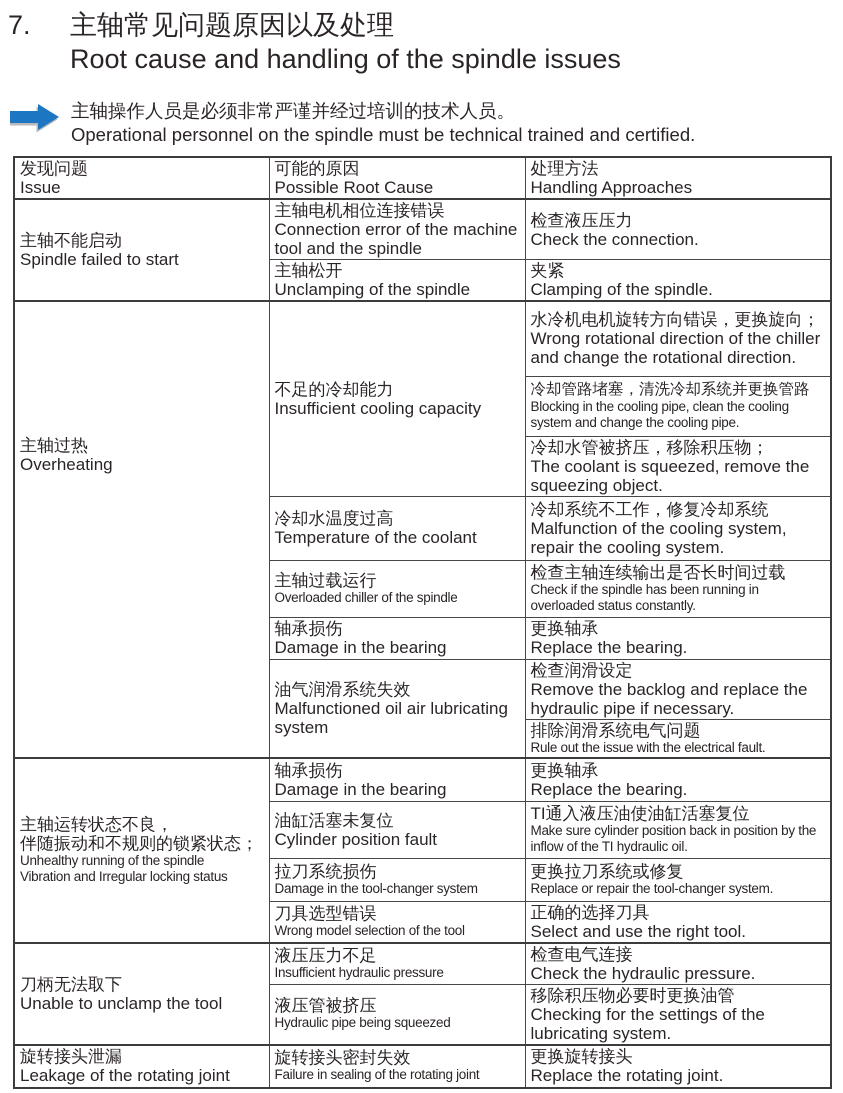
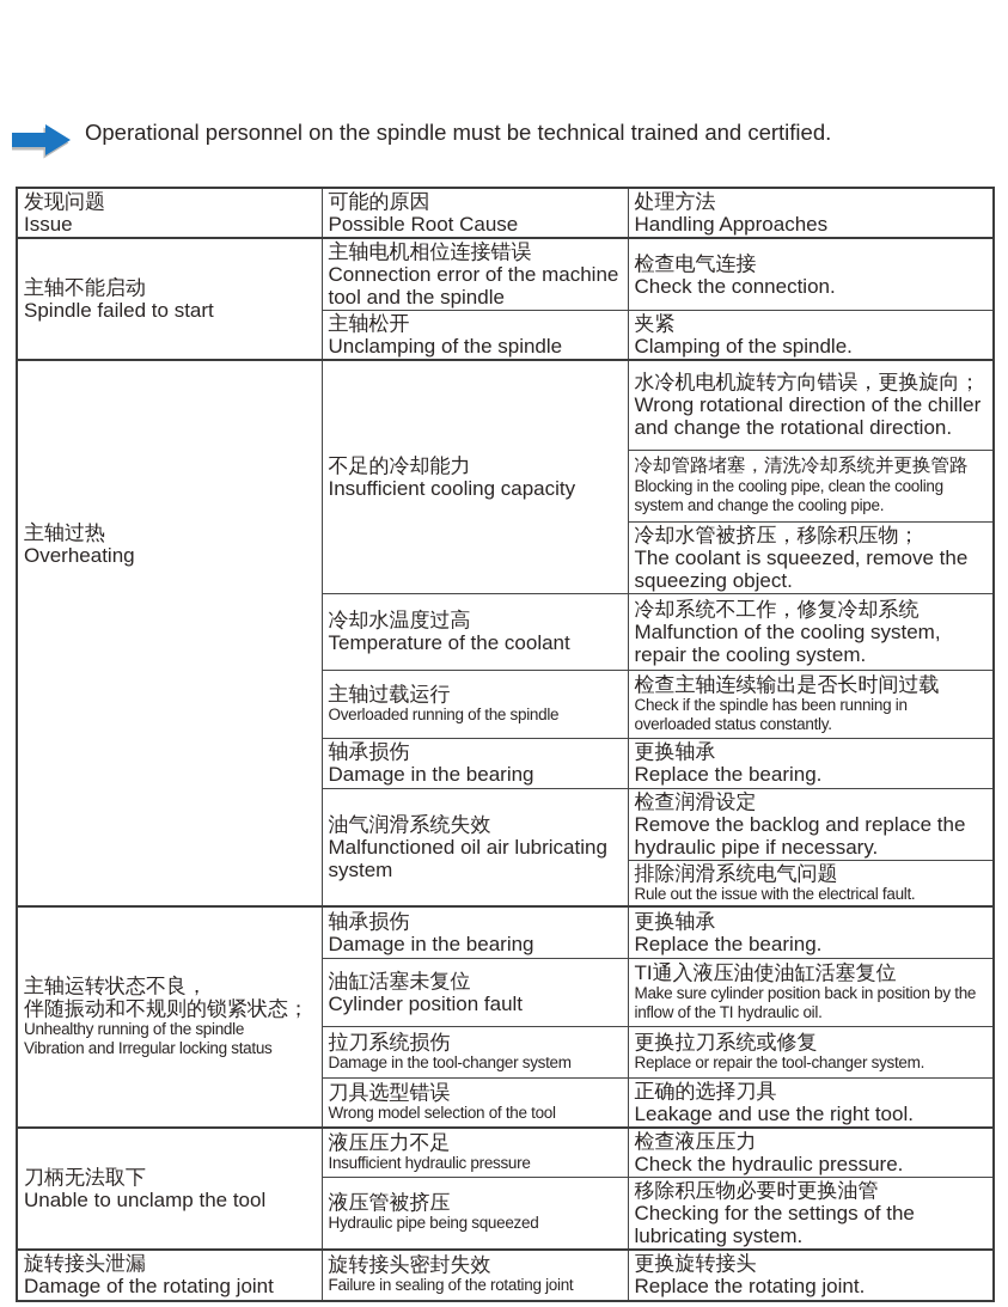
- 7.
- 主轴常见问题原因以及处理
- Root cause and handling of the spindle issues
- 主轴操作人员是必须非常严谨并经过培训的技术人员。
  Operational personnel on the spindle must be technical trained and certified.
  发现问题 Issue	可能的原因 Possible Root Cause	处理方法 Handling Approaches
- 主轴不能启动 Spindle failed to start	主轴电机相位连接错误 Connection error of the machine tool and the spindle	检查液压压力 Check the connection.
+ 主轴不能启动 Spindle failed to start	主轴电机相位连接错误 Connection error of the machine tool and the spindle	检查电气连接 Check the connection.
  主轴松开 Unclamping of the spindle	夹紧 Clamping of the spindle.
  主轴过热 Overheating	不足的冷却能力 Insufficient cooling capacity	水冷机电机旋转方向错误，更换旋向； Wrong rotational direction of the chiller and change the rotational direction.
  冷却管路堵塞，清洗冷却系统并更换管路 Blocking in the cooling pipe, clean the cooling system and change the cooling pipe.
  冷却水管被挤压，移除积压物； The coolant is squeezed, remove the squeezing object.
  冷却水温度过高 Temperature of the coolant	冷却系统不工作，修复冷却系统 Malfunction of the cooling system, repair the cooling system.
- 主轴过载运行 Overloaded chiller of the spindle	检查主轴连续输出是否长时间过载 Check if the spindle has been running in overloaded status constantly.
+ 主轴过载运行 Overloaded running of the spindle	检查主轴连续输出是否长时间过载 Check if the spindle has been running in overloaded status constantly.
  轴承损伤 Damage in the bearing	更换轴承 Replace the bearing.
  油气润滑系统失效 Malfunctioned oil air lubricating system	检查润滑设定 Remove the backlog and replace the hydraulic pipe if necessary.
  排除润滑系统电气问题 Rule out the issue with the electrical fault.
  主轴运转状态不良， 伴随振动和不规则的锁紧状态； Unhealthy running of the spindle Vibration and Irregular locking status	轴承损伤 Damage in the bearing	更换轴承 Replace the bearing.
  油缸活塞未复位 Cylinder position fault	TI通入液压油使油缸活塞复位 Make sure cylinder position back in position by the inflow of the TI hydraulic oil.
  拉刀系统损伤 Damage in the tool-changer system	更换拉刀系统或修复 Replace or repair the tool-changer system.
- 刀具选型错误 Wrong model selection of the tool	正确的选择刀具 Select and use the right tool.
+ 刀具选型错误 Wrong model selection of the tool	正确的选择刀具 Leakage and use the right tool.
- 刀柄无法取下 Unable to unclamp the tool	液压压力不足 Insufficient hydraulic pressure	检查电气连接 Check the hydraulic pressure.
+ 刀柄无法取下 Unable to unclamp the tool	液压压力不足 Insufficient hydraulic pressure	检查液压压力 Check the hydraulic pressure.
  液压管被挤压 Hydraulic pipe being squeezed	移除积压物必要时更换油管 Checking for the settings of the lubricating system.
- 旋转接头泄漏 Leakage of the rotating joint	旋转接头密封失效 Failure in sealing of the rotating joint	更换旋转接头 Replace the rotating joint.
+ 旋转接头泄漏 Damage of the rotating joint	旋转接头密封失效 Failure in sealing of the rotating joint	更换旋转接头 Replace the rotating joint.
